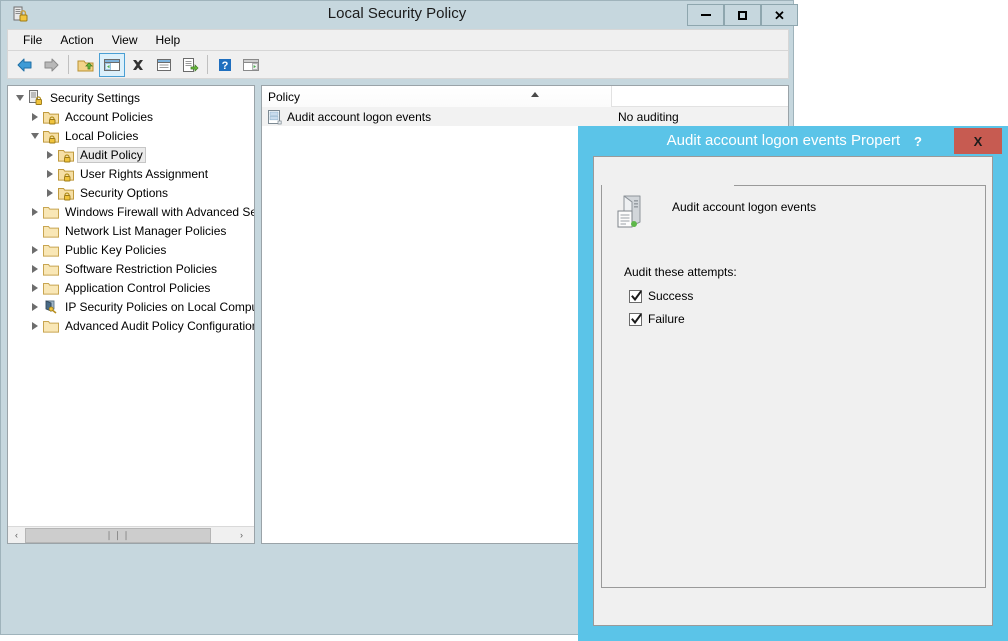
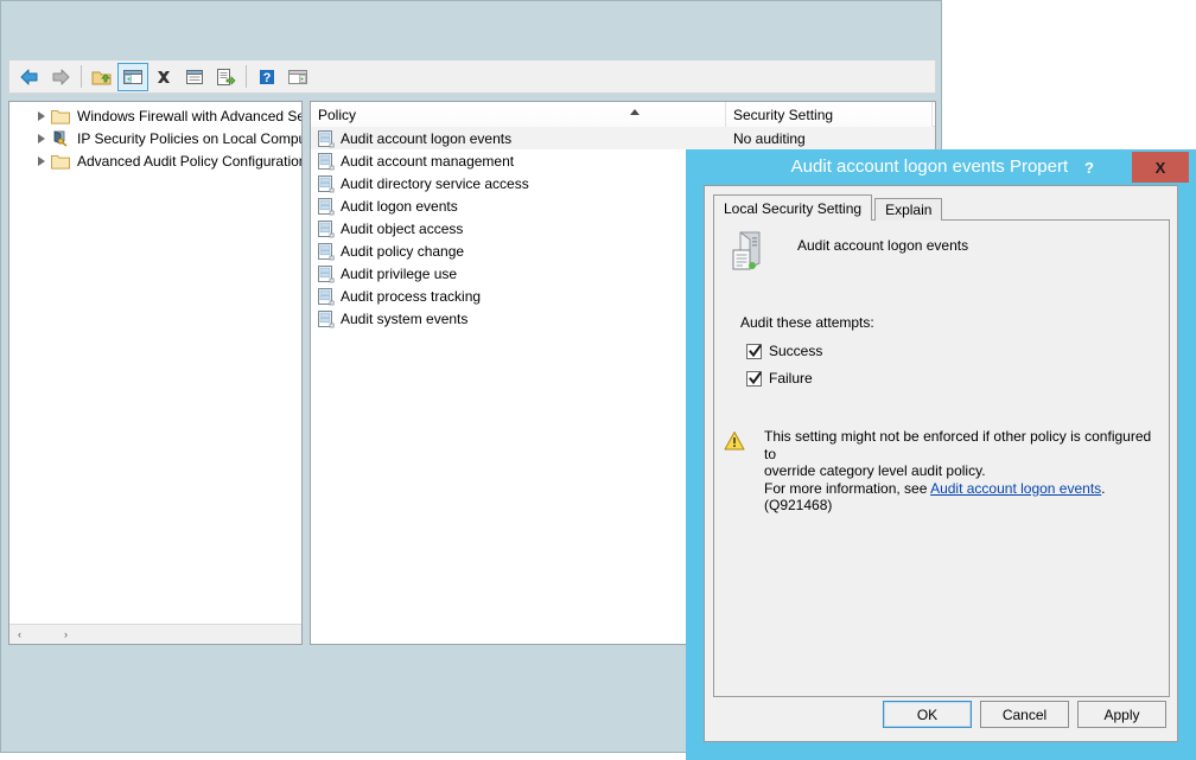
- Local Security Policy
- ✕
- File
- Action
- View
- Help
  ?
- Security Settings
- Account Policies
- Local Policies
- Audit Policy
- User Rights Assignment
- Security Options
  Windows Firewall with Advanced Se
- Network List Manager Policies
- Public Key Policies
- Software Restriction Policies
- Application Control Policies
  IP Security Policies on Local Comp
  Advanced Audit Policy Configuratio
  ‹
- ❘❘❘
  ›
  Policy
+ Security Setting
  Audit account logon events
  No auditing
+ Audit account management
+ Audit directory service access
+ Audit logon events
+ Audit object access
+ Audit policy change
+ Audit privilege use
+ Audit process tracking
+ Audit system events
  Audit account logon events Propert
  ?
  X
+ Local Security Setting
+ Explain
  Audit account logon events
  Audit these attempts:
  Success
  Failure
+ This setting might not be enforced if other policy is configured to
+ override category level audit policy.
+ For more information, see Audit account logon events. (Q921468)
+ OK
+ Cancel
+ Apply
